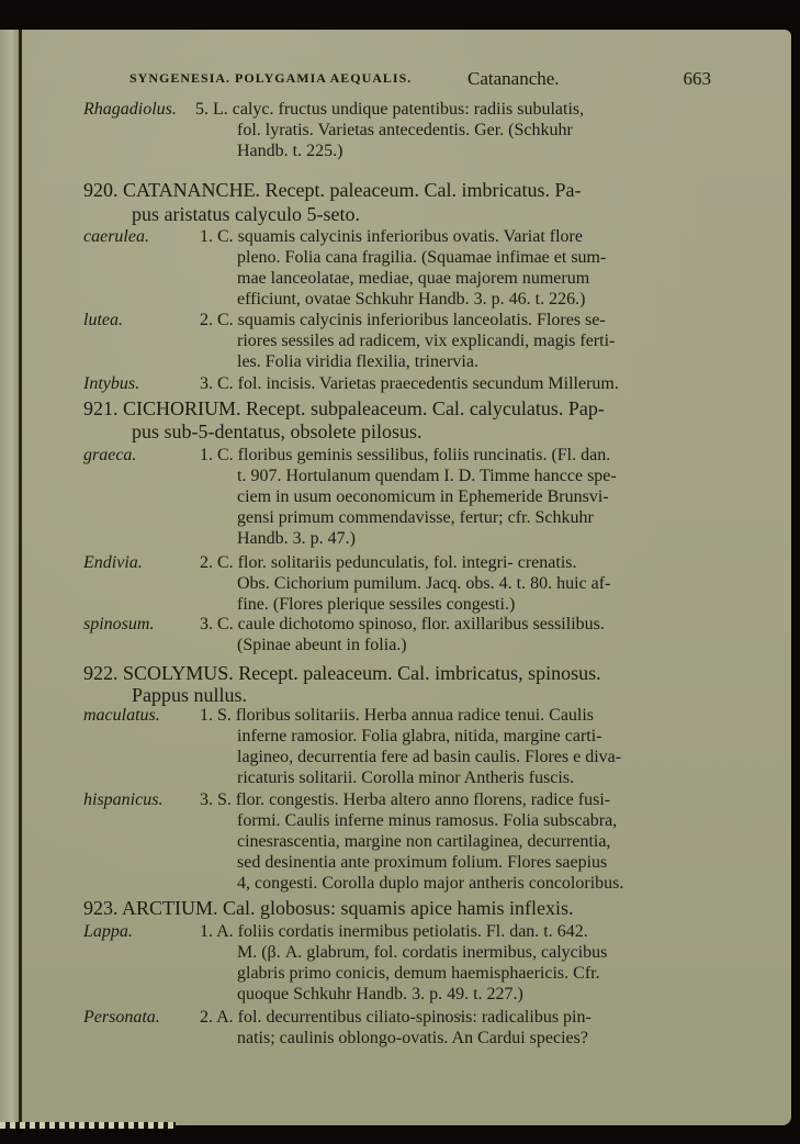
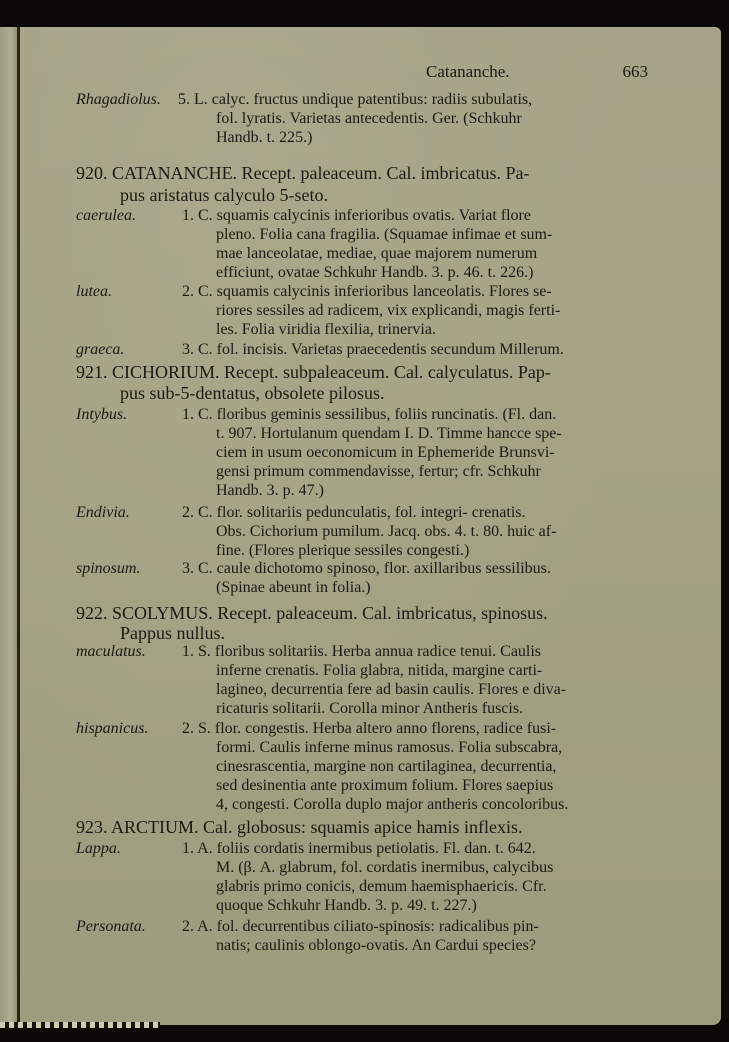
- SYNGENESIA. POLYGAMIA AEQUALIS.
  Catananche.
  663
  Rhagadiolus.
  5. L. calyc. fructus undique patentibus: radiis subulatis,
  fol. lyratis. Varietas antecedentis. Ger. (Schkuhr
  Handb. t. 225.)
  920. CATANANCHE. Recept. paleaceum. Cal. imbricatus. Pa-
  pus aristatus calyculo 5-seto.
  caerulea.
  1. C. squamis calycinis inferioribus ovatis. Variat flore
  pleno. Folia cana fragilia. (Squamae infimae et sum-
  mae lanceolatae, mediae, quae majorem numerum
  efficiunt, ovatae Schkuhr Handb. 3. p. 46. t. 226.)
  lutea.
  2. C. squamis calycinis inferioribus lanceolatis. Flores se-
  riores sessiles ad radicem, vix explicandi, magis ferti-
  les. Folia viridia flexilia, trinervia.
- Intybus.
+ graeca.
  3. C. fol. incisis. Varietas praecedentis secundum Millerum.
  921. CICHORIUM. Recept. subpaleaceum. Cal. calyculatus. Pap-
  pus sub-5-dentatus, obsolete pilosus.
- graeca.
+ Intybus.
  1. C. floribus geminis sessilibus, foliis runcinatis. (Fl. dan.
  t. 907. Hortulanum quendam I. D. Timme hancce spe-
  ciem in usum oeconomicum in Ephemeride Brunsvi-
  gensi primum commendavisse, fertur; cfr. Schkuhr
  Handb. 3. p. 47.)
  Endivia.
  2. C. flor. solitariis pedunculatis, fol. integri- crenatis.
  Obs. Cichorium pumilum. Jacq. obs. 4. t. 80. huic af-
  fine. (Flores plerique sessiles congesti.)
  spinosum.
  3. C. caule dichotomo spinoso, flor. axillaribus sessilibus.
  (Spinae abeunt in folia.)
  922. SCOLYMUS. Recept. paleaceum. Cal. imbricatus, spinosus.
  Pappus nullus.
  maculatus.
  1. S. floribus solitariis. Herba annua radice tenui. Caulis
- inferne ramosior. Folia glabra, nitida, margine carti-
+ inferne crenatis. Folia glabra, nitida, margine carti-
  lagineo, decurrentia fere ad basin caulis. Flores e diva-
  ricaturis solitarii. Corolla minor Antheris fuscis.
  hispanicus.
- 3. S. flor. congestis. Herba altero anno florens, radice fusi-
+ 2. S. flor. congestis. Herba altero anno florens, radice fusi-
  formi. Caulis inferne minus ramosus. Folia subscabra,
  cinesrascentia, margine non cartilaginea, decurrentia,
  sed desinentia ante proximum folium. Flores saepius
  4, congesti. Corolla duplo major antheris concoloribus.
  923. ARCTIUM. Cal. globosus: squamis apice hamis inflexis.
  Lappa.
  1. A. foliis cordatis inermibus petiolatis. Fl. dan. t. 642.
  M. (β. A. glabrum, fol. cordatis inermibus, calycibus
  glabris primo conicis, demum haemisphaericis. Cfr.
  quoque Schkuhr Handb. 3. p. 49. t. 227.)
  Personata.
  2. A. fol. decurrentibus ciliato-spinosis: radicalibus pin-
  natis; caulinis oblongo-ovatis. An Cardui species?
  . .
